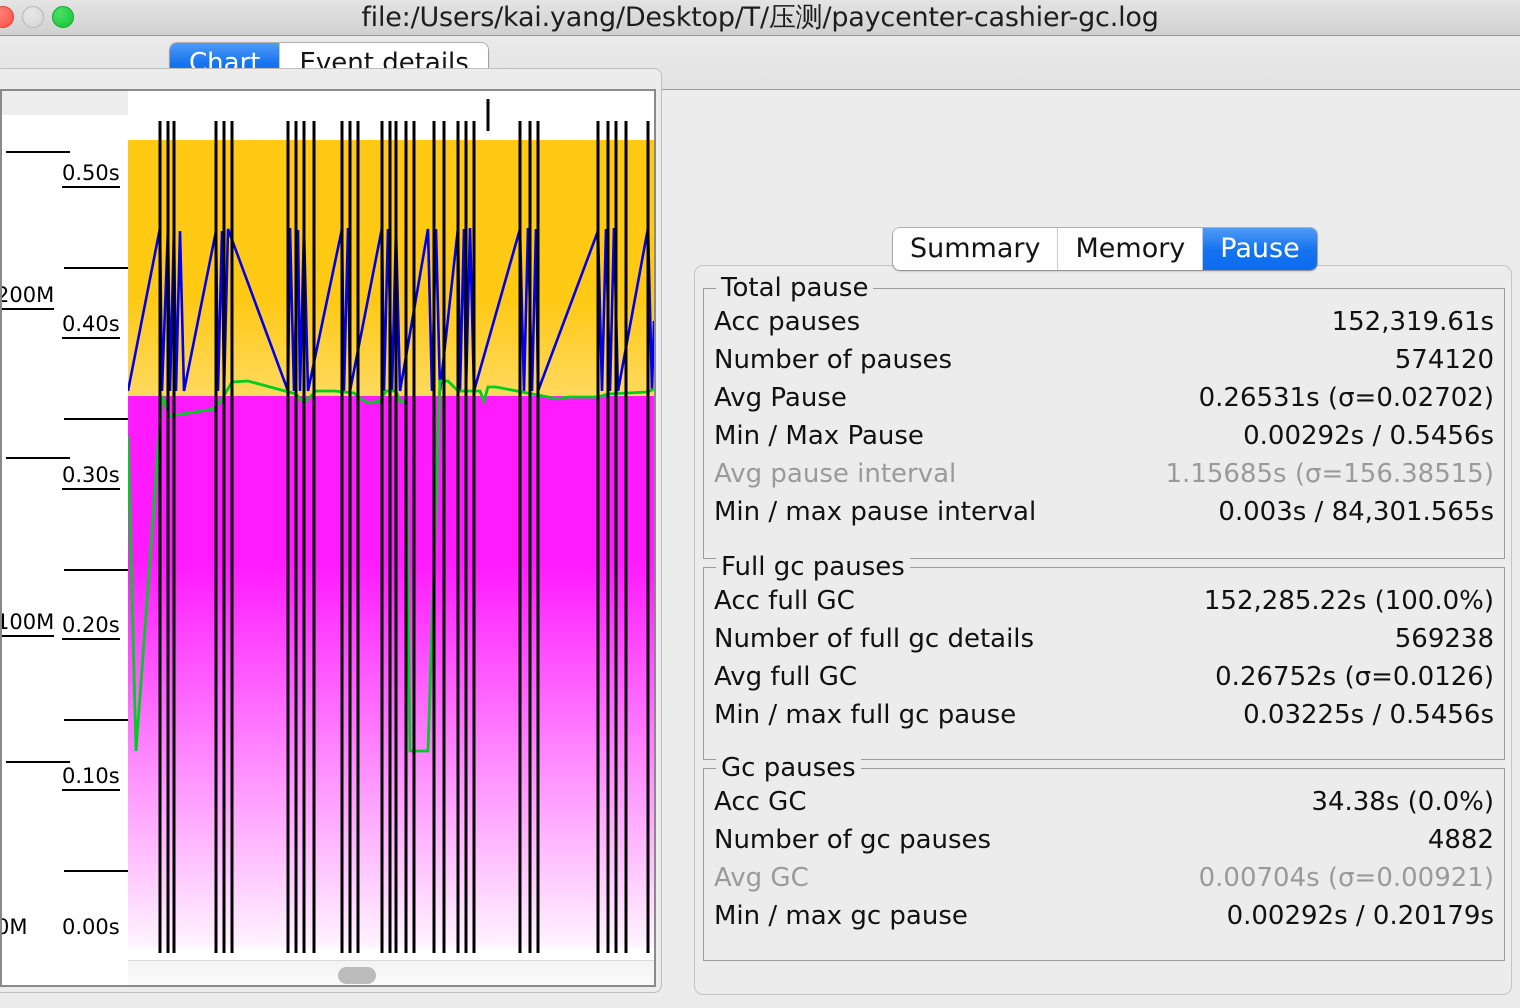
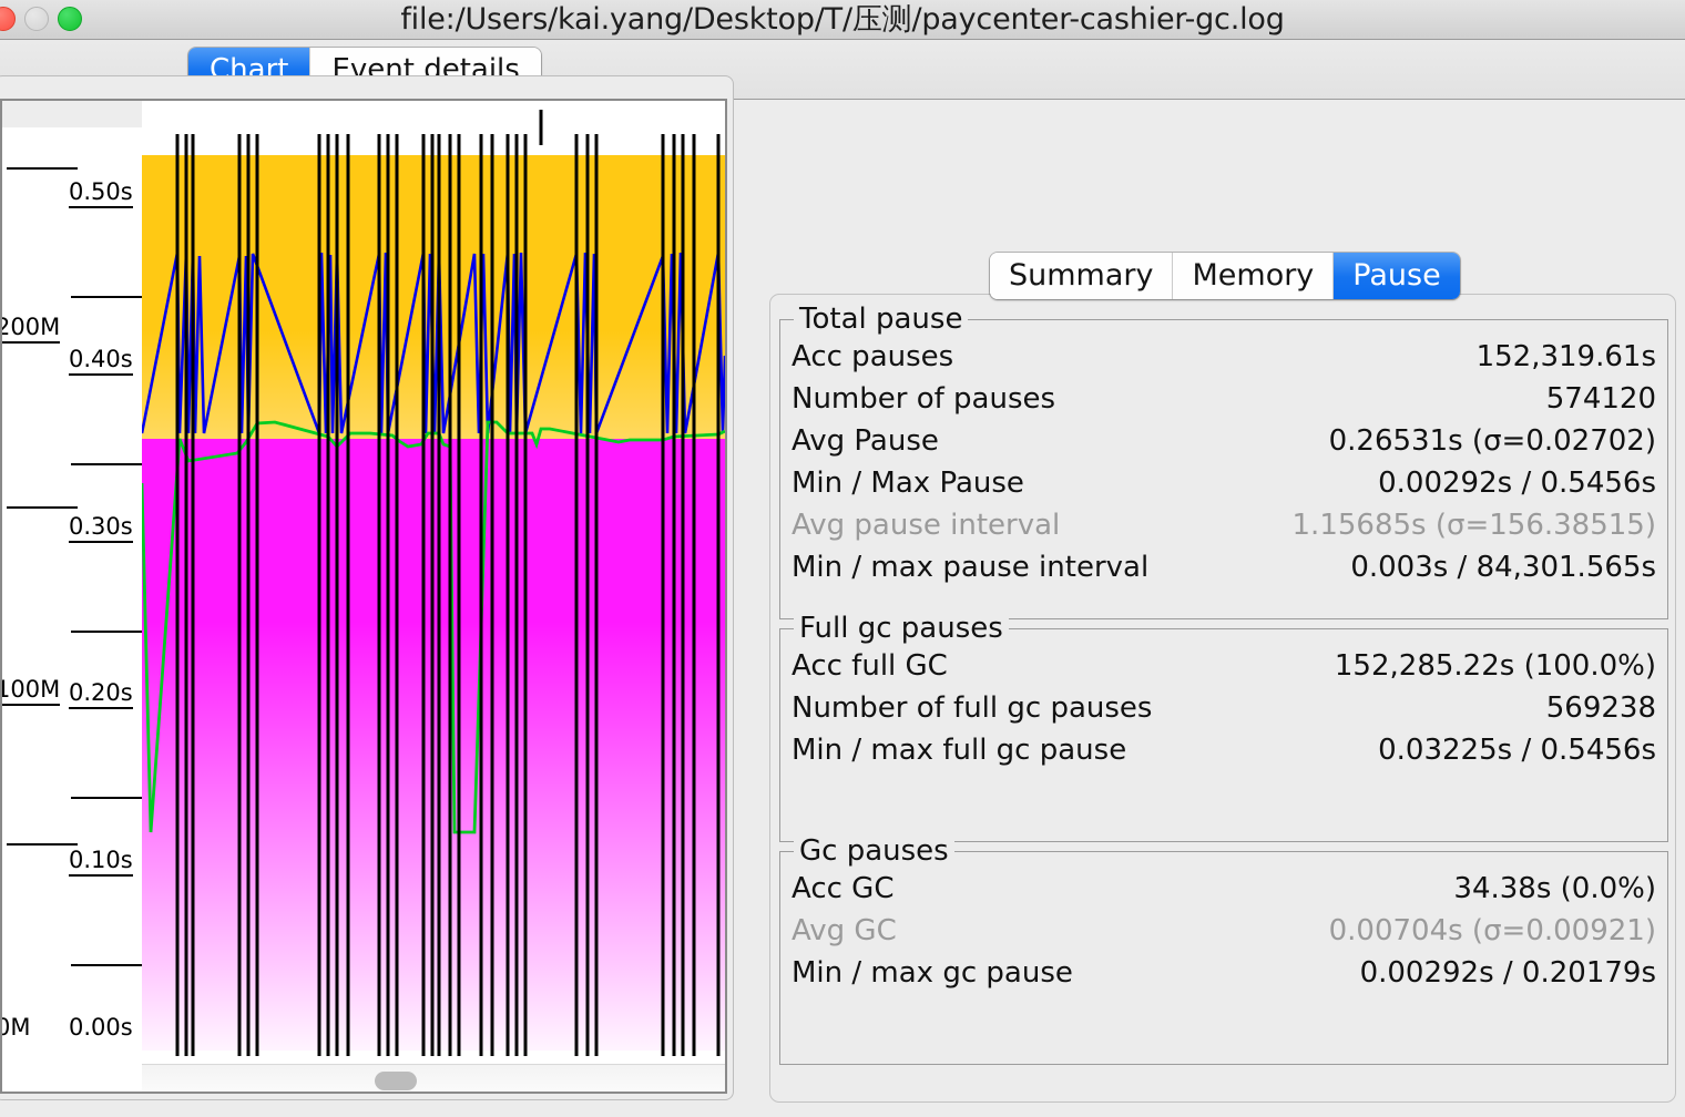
  file:/Users/kai.yang/Desktop/T/压测/paycenter-cashier-gc.log
  Chart
  Event details
  0.50s
  200M
  0.40s
  0.30s
  100M
  0.20s
  0.10s
  0M
  0.00s
  Summary
  Memory
  Pause
  Total pause
  Acc pauses
  152,319.61s
  Number of pauses
  574120
  Avg Pause
  0.26531s (σ=0.02702)
  Min / Max Pause
  0.00292s / 0.5456s
  Avg pause interval
  1.15685s (σ=156.38515)
  Min / max pause interval
  0.003s / 84,301.565s
  Full gc pauses
  Acc full GC
  152,285.22s (100.0%)
- Number of full gc details
+ Number of full gc pauses
  569238
- Avg full GC
- 0.26752s (σ=0.0126)
  Min / max full gc pause
  0.03225s / 0.5456s
  Gc pauses
  Acc GC
  34.38s (0.0%)
- Number of gc pauses
- 4882
  Avg GC
  0.00704s (σ=0.00921)
  Min / max gc pause
  0.00292s / 0.20179s
